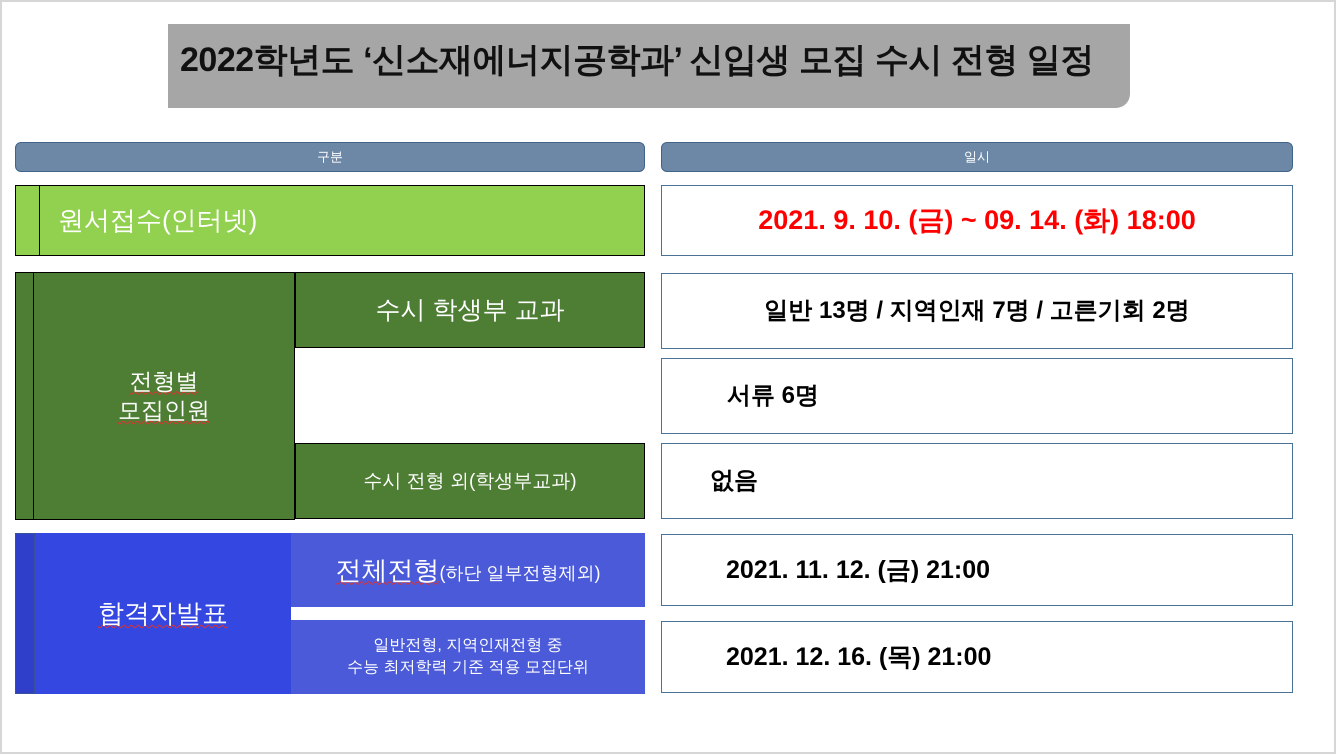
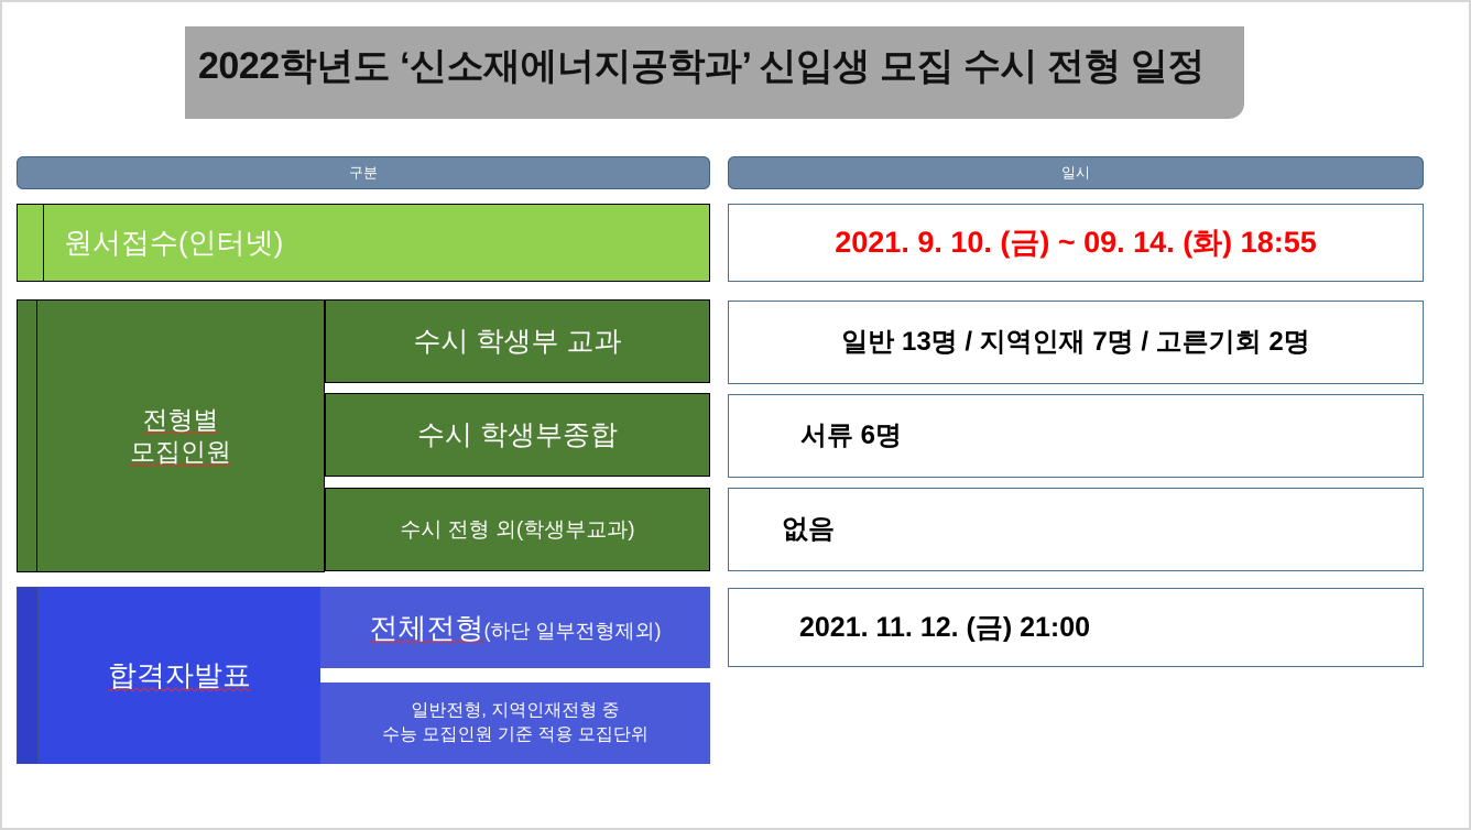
  2022학년도 ‘신소재에너지공학과’ 신입생 모집 수시 전형 일정
  구분
  일시
  원서접수(인터넷)
- 2021. 9. 10. (금) ~ 09. 14. (화) 18:00
+ 2021. 9. 10. (금) ~ 09. 14. (화) 18:55
  전형별
  모집인원
  수시 학생부 교과
+ 수시 학생부종합
  수시 전형 외(학생부교과)
  일반 13명 / 지역인재 7명 / 고른기회 2명
  서류 6명
  없음
  합격자발표
  전체전형(하단 일부전형제외)
  일반전형, 지역인재전형 중
- 수능 최저학력 기준 적용 모집단위
+ 수능 모집인원 기준 적용 모집단위
  2021. 11. 12. (금) 21:00
- 2021. 12. 16. (목) 21:00
